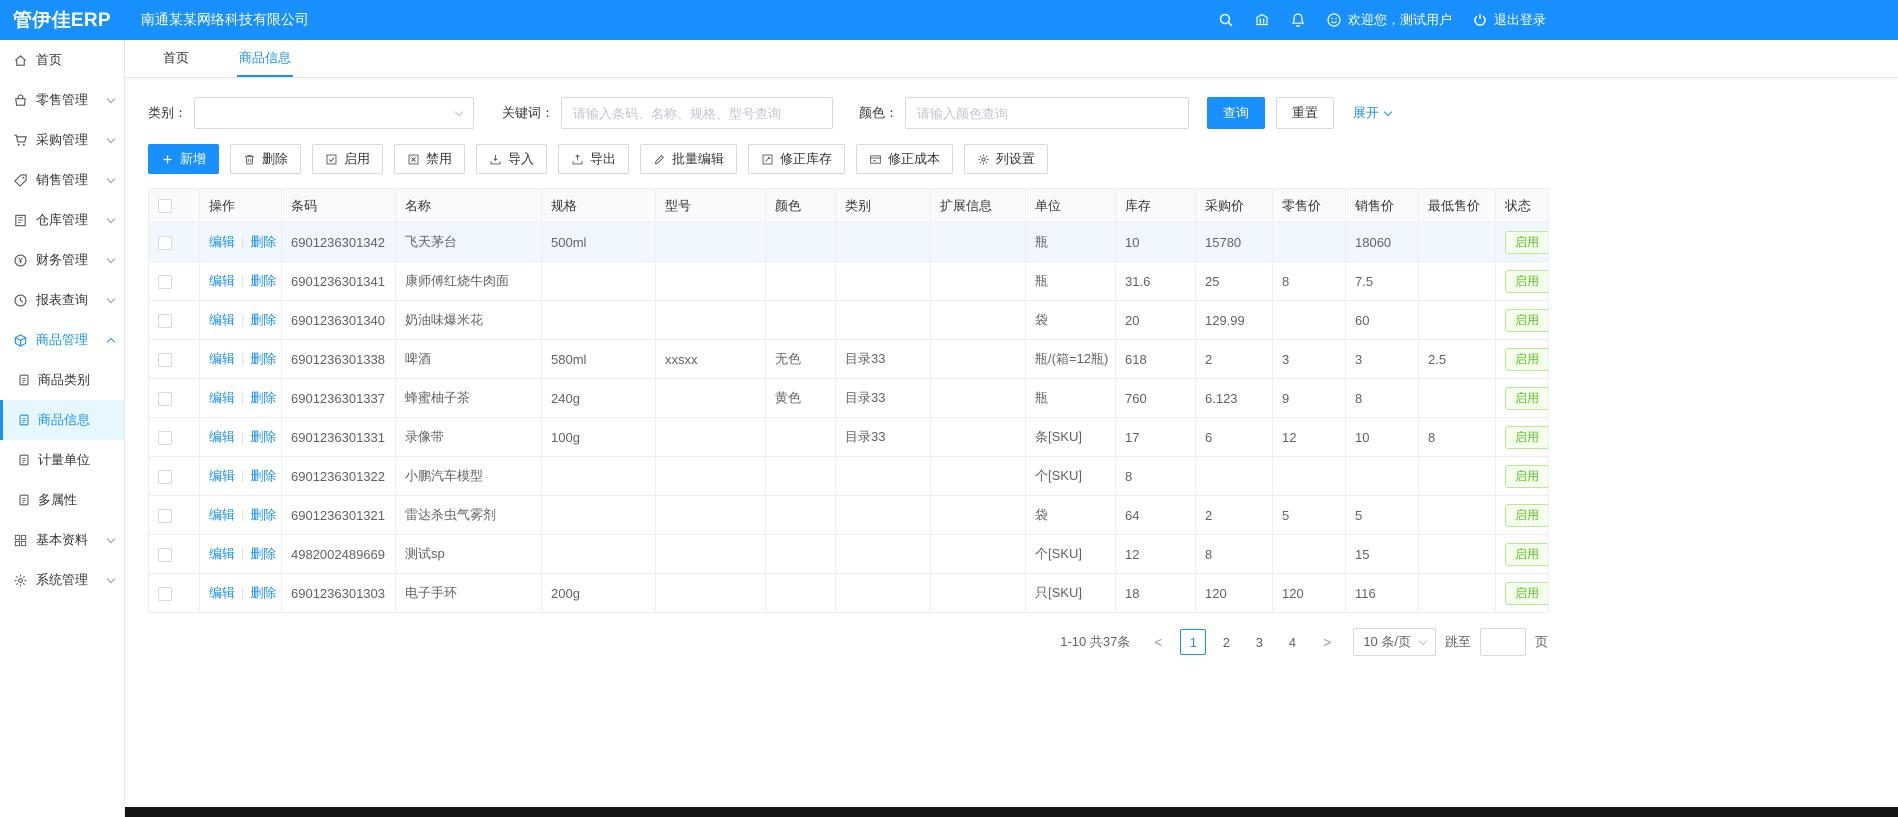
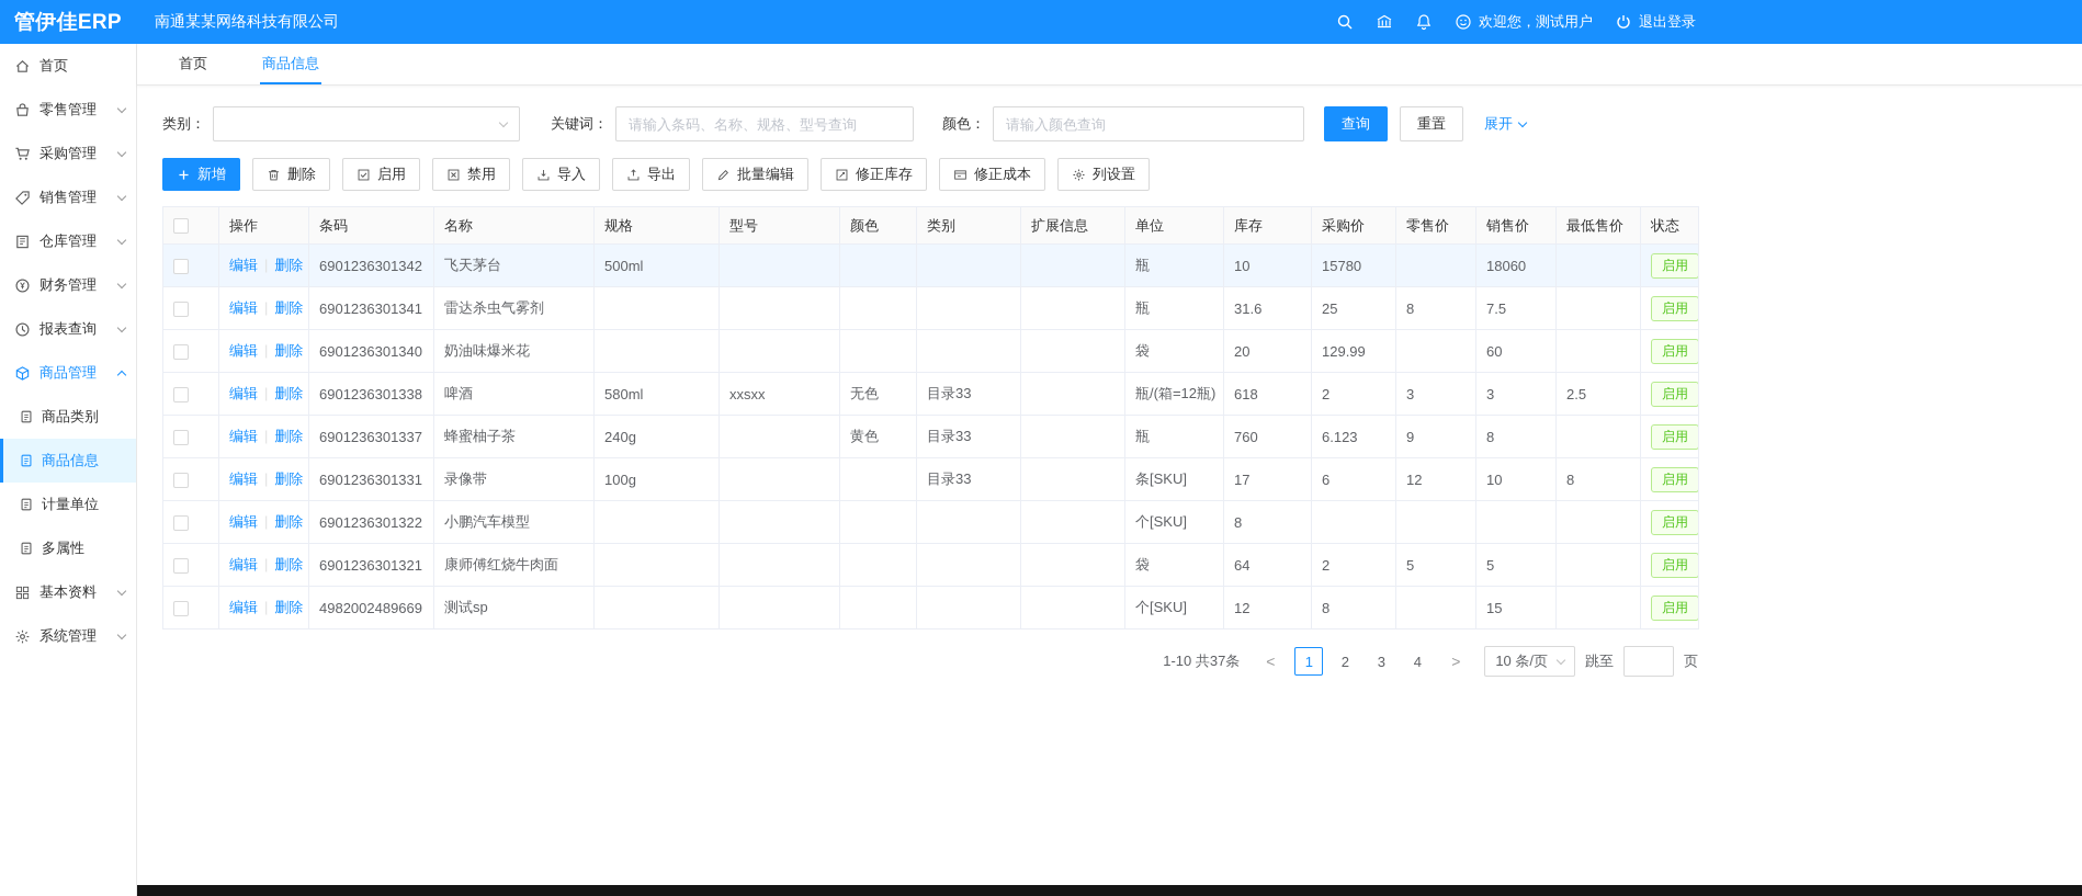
  管伊佳ERP
  南通某某网络科技有限公司
  欢迎您，测试用户
  退出登录
  首页
  零售管理
  采购管理
  销售管理
  仓库管理
  财务管理
  报表查询
  商品管理
  商品类别
  商品信息
  计量单位
  多属性
  基本资料
  系统管理
  首页
  商品信息
  类别：
  关键词：
  请输入条码、名称、规格、型号查询
  颜色：
  请输入颜色查询
  查询
  重置
  展开
  新增
  删除
  启用
  禁用
  导入
  导出
  批量编辑
  修正库存
  修正成本
  列设置
  	操作	条码	名称	规格	型号	颜色	类别	扩展信息	单位	库存	采购价	零售价	销售价	最低售价	状态
  	编辑 | 删除	6901236301342	飞天茅台	500ml					瓶	10	15780		18060		启用
- 	编辑 | 删除	6901236301341	康师傅红烧牛肉面						瓶	31.6	25	8	7.5		启用
+ 	编辑 | 删除	6901236301341	雷达杀虫气雾剂						瓶	31.6	25	8	7.5		启用
  	编辑 | 删除	6901236301340	奶油味爆米花						袋	20	129.99		60		启用
  	编辑 | 删除	6901236301338	啤酒	580ml	xxsxx	无色	目录33		瓶/(箱=12瓶)	618	2	3	3	2.5	启用
  	编辑 | 删除	6901236301337	蜂蜜柚子茶	240g		黄色	目录33		瓶	760	6.123	9	8		启用
  	编辑 | 删除	6901236301331	录像带	100g			目录33		条[SKU]	17	6	12	10	8	启用
  	编辑 | 删除	6901236301322	小鹏汽车模型						个[SKU]	8					启用
- 	编辑 | 删除	6901236301321	雷达杀虫气雾剂						袋	64	2	5	5		启用
+ 	编辑 | 删除	6901236301321	康师傅红烧牛肉面						袋	64	2	5	5		启用
  	编辑 | 删除	4982002489669	测试sp						个[SKU]	12	8		15		启用
- 	编辑 | 删除	6901236301303	电子手环	200g					只[SKU]	18	120	120	116		启用
  1-10 共37条
  <
  1
  2
  3
  4
  >
  10 条/页
  跳至
  页
